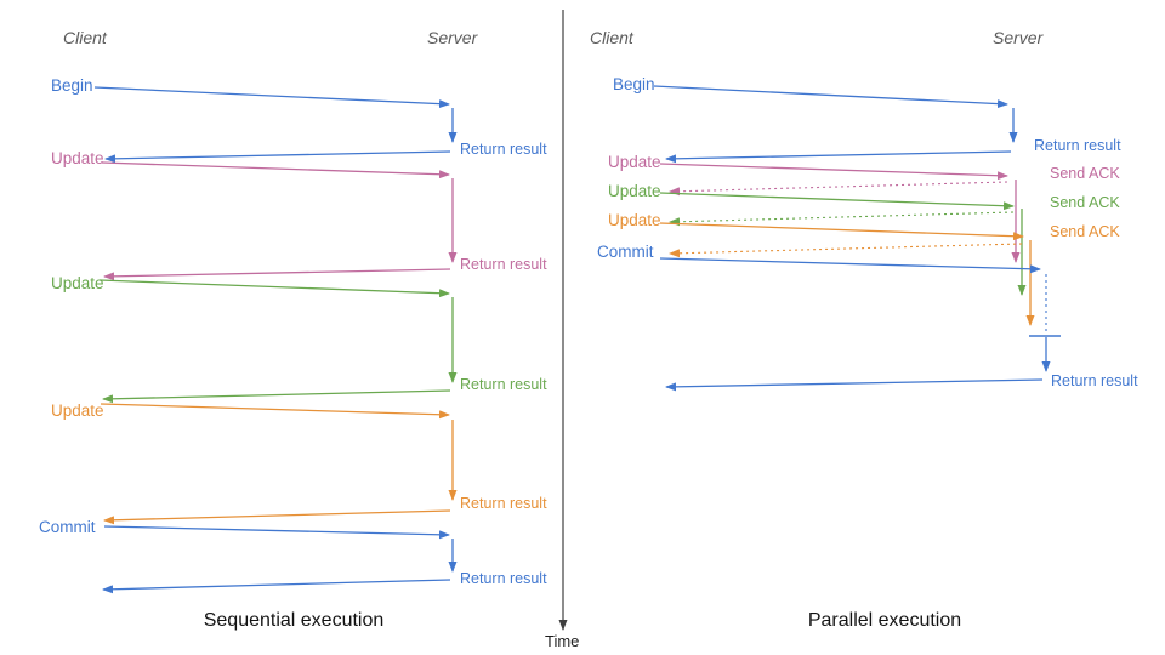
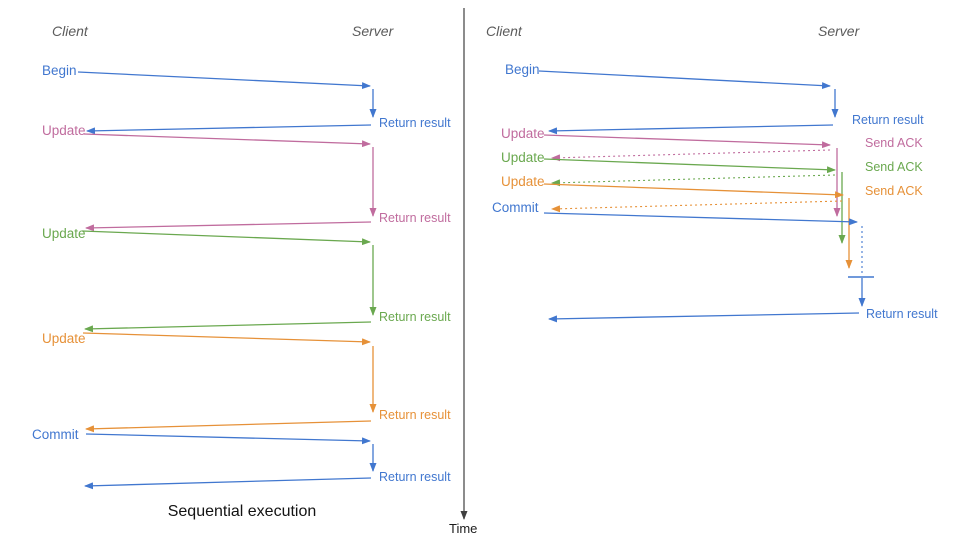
  Client
  Server
  Begin
  Return result
  Update
  Return result
  Update
  Return result
  Update
  Return result
  Commit
  Return result
  Sequential execution
  Client
  Server
  Begin
  Return result
  Update
  Send ACK
  Update
  Send ACK
  Update
  Send ACK
  Commit
  Return result
- Parallel execution
  Time
